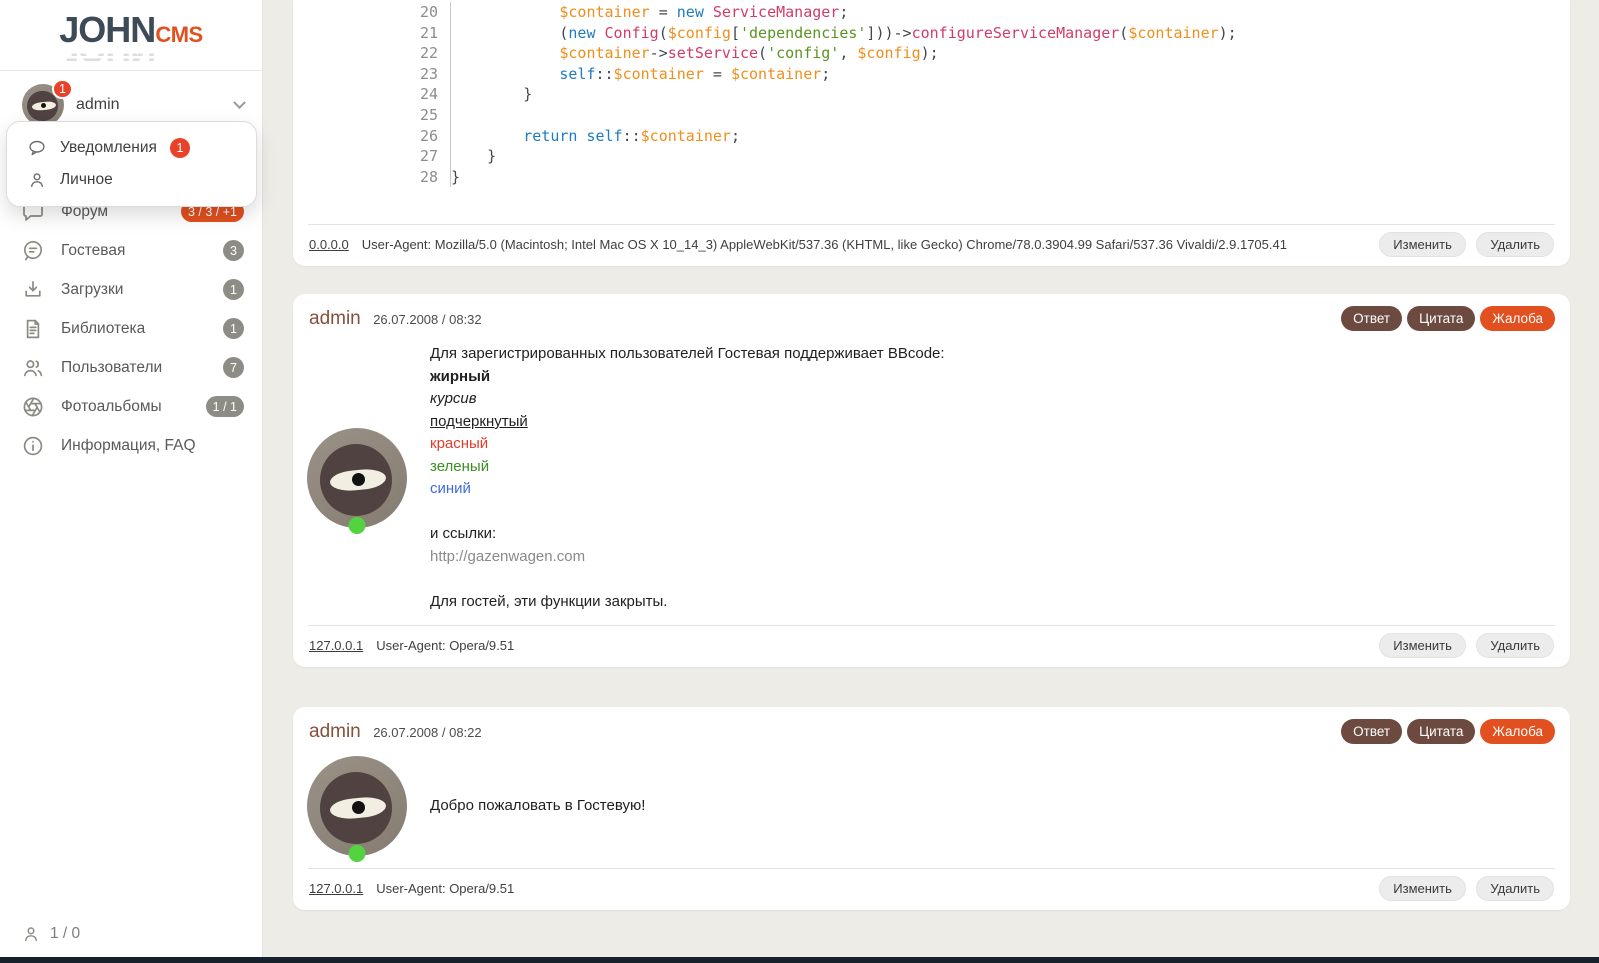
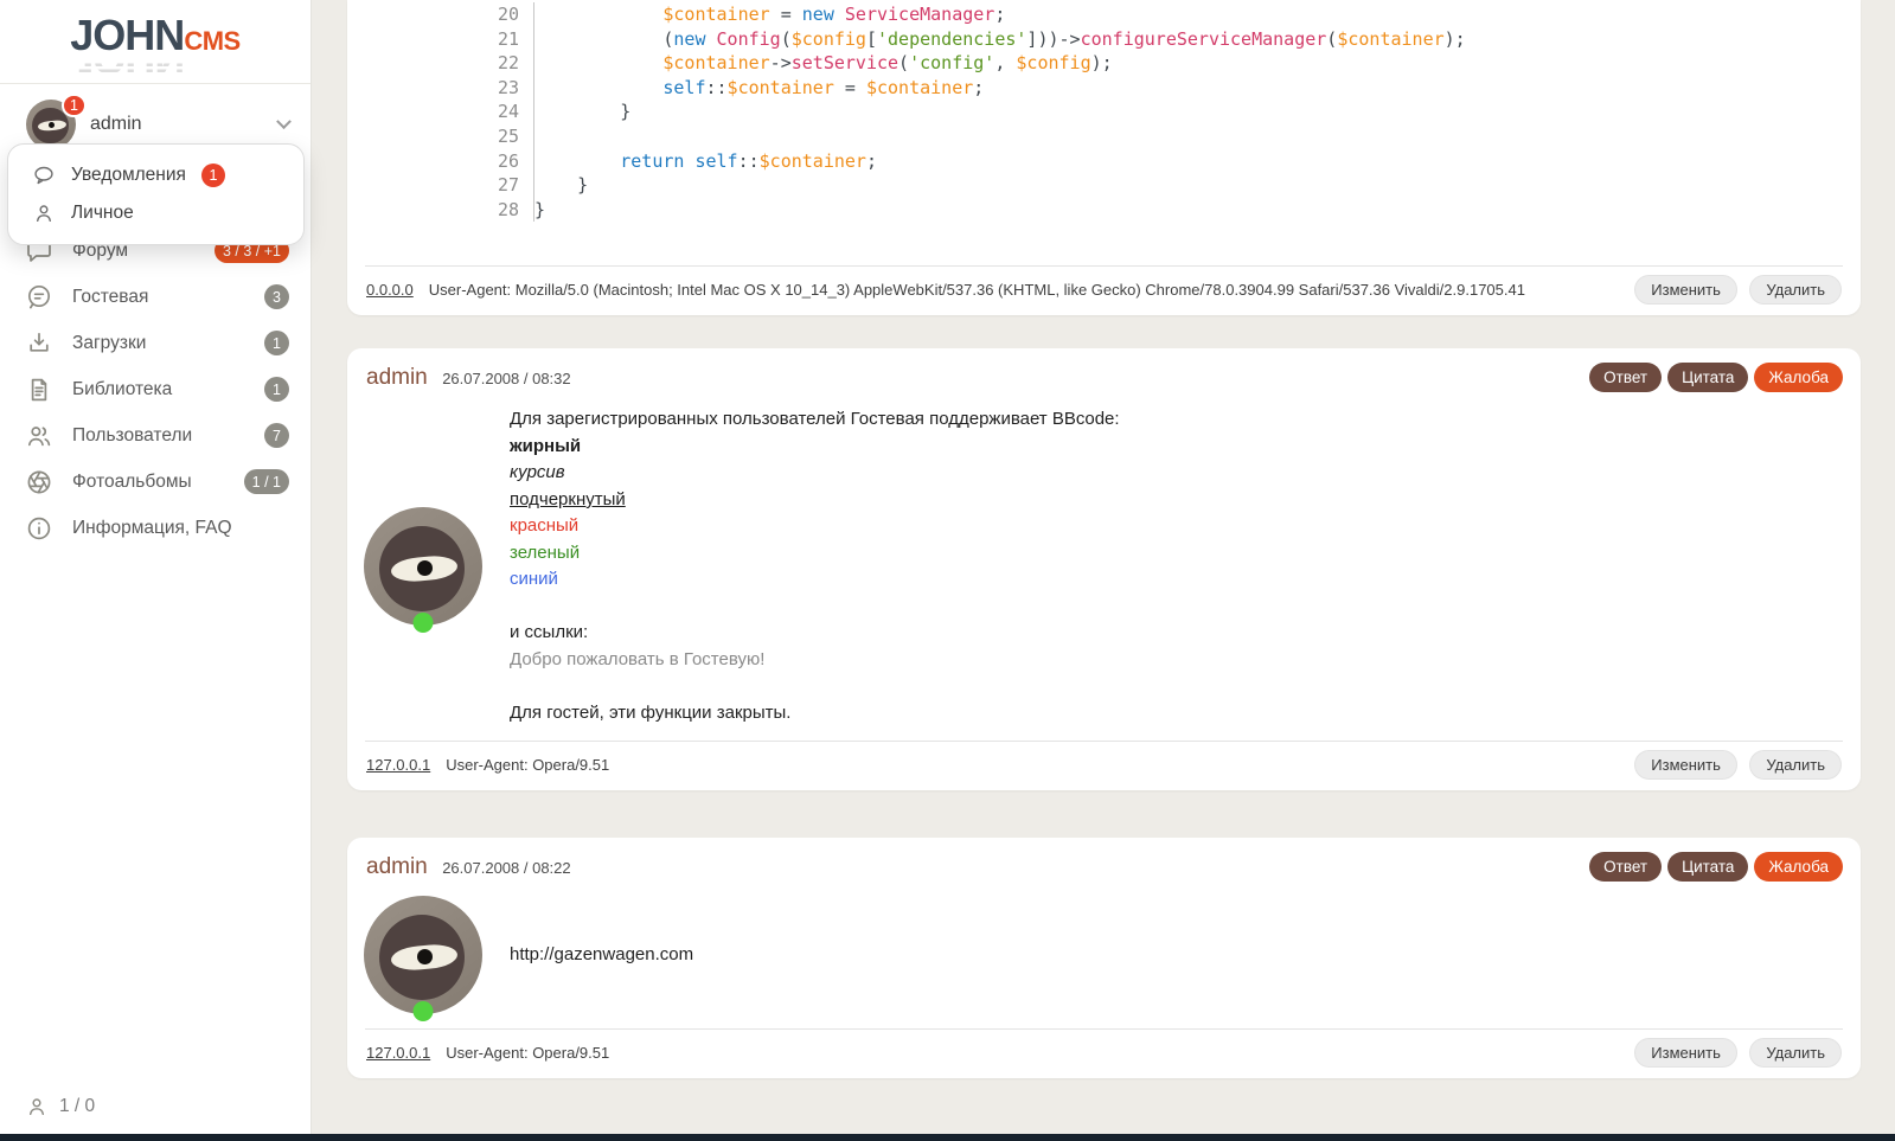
  JOHNCMS
  1
  admin
  Уведомления
  1
  Личное
  Форум
  3 / 3 / +1
  Гостевая
  3
  Загрузки
  1
  Библиотека
  1
  Пользователи
  7
  Фотоальбомы
  1 / 1
  Информация, FAQ
  1 / 0
  20
  $container = new ServiceManager;
  21
  (new Config($config['dependencies']))->configureServiceManager($container);
  22
  $container->setService('config', $config);
  23
  self::$container = $container;
  24
  }
  25
  26
  return self::$container;
  27
  }
  28
  }
  0.0.0.0
  User-Agent: Mozilla/5.0 (Macintosh; Intel Mac OS X 10_14_3) AppleWebKit/537.36 (KHTML, like Gecko) Chrome/78.0.3904.99 Safari/537.36 Vivaldi/2.9.1705.41
  Изменить Удалить
  admin 26.07.2008 / 08:32
  Ответ
  Цитата
  Жалоба
  Для зарегистрированных пользователей Гостевая поддерживает BBcode:
  жирный
  курсив
  подчеркнутый
  красный
  зеленый
  синий
  и ссылки:
- http://gazenwagen.com
+ Добро пожаловать в Гостевую!
  Для гостей, эти функции закрыты.
  127.0.0.1
  User-Agent: Opera/9.51
  Изменить Удалить
  admin 26.07.2008 / 08:22
  Ответ
  Цитата
  Жалоба
- Добро пожаловать в Гостевую!
+ http://gazenwagen.com
  127.0.0.1
  User-Agent: Opera/9.51
  Изменить Удалить
